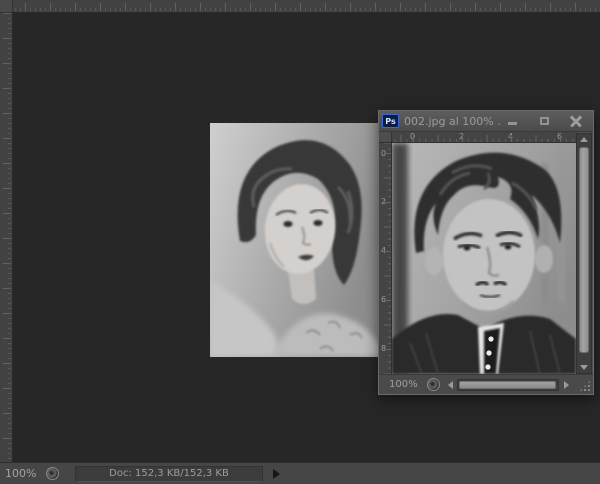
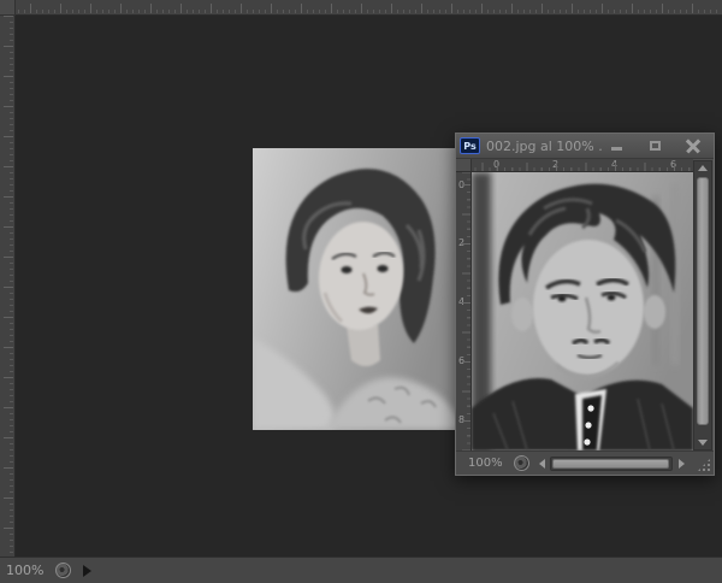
  Ps
  002.jpg al 100% .
  100%
  100%
- Doc: 152,3 KB/152,3 KB
